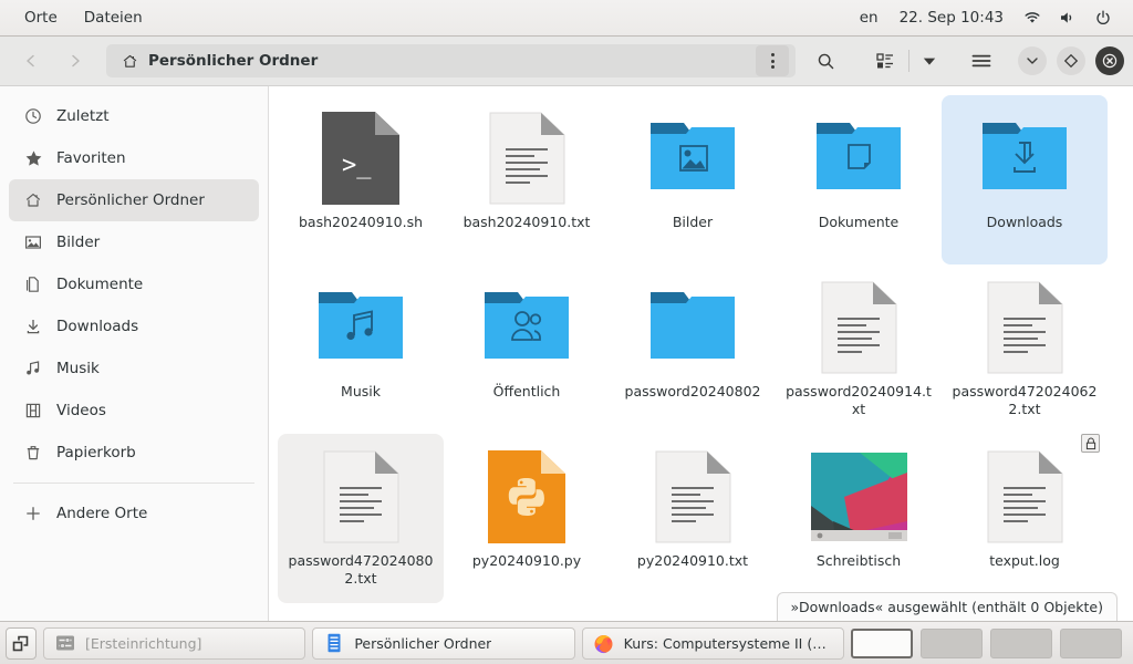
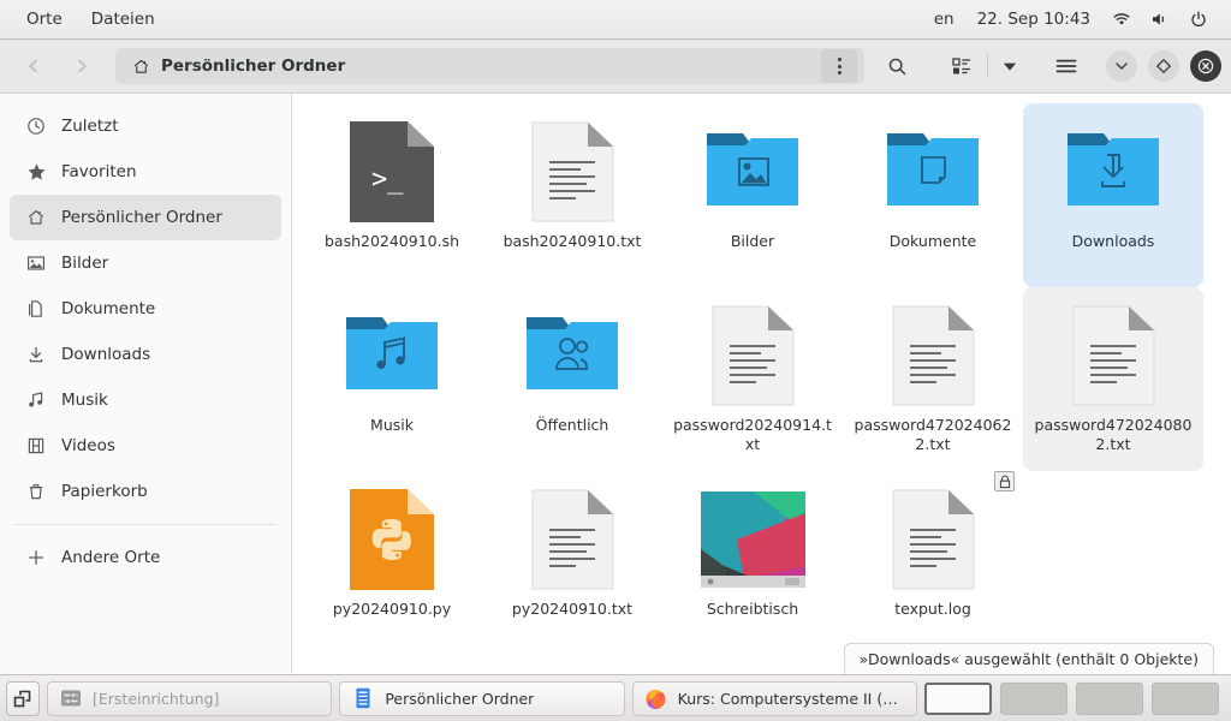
  Orte
  Dateien
  en
  22. Sep 10:43
  Persönlicher Ordner
  Zuletzt
  Favoriten
  Persönlicher Ordner
  Bilder
  Dokumente
  Downloads
  Musik
  Videos
  Papierkorb
  Andere Orte
  >_
  bash20240910.sh
  bash20240910.txt
  Bilder
  Dokumente
  Downloads
  Musik
  Öffentlich
- password20240802
  password20240914.txt
  password4720240622.txt
  password4720240802.txt
  py20240910.py
  py20240910.txt
  Schreibtisch
  texput.log
  »Downloads« ausgewählt (enthält 0 Objekte)
  [Ersteinrichtung]
  Persönlicher Ordner
  Kurs: Computersysteme II (01
